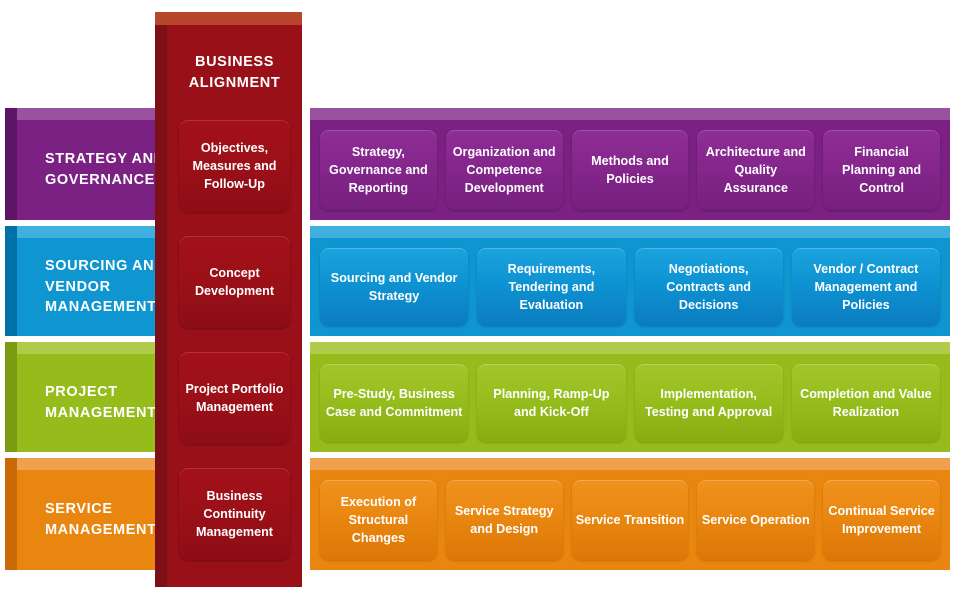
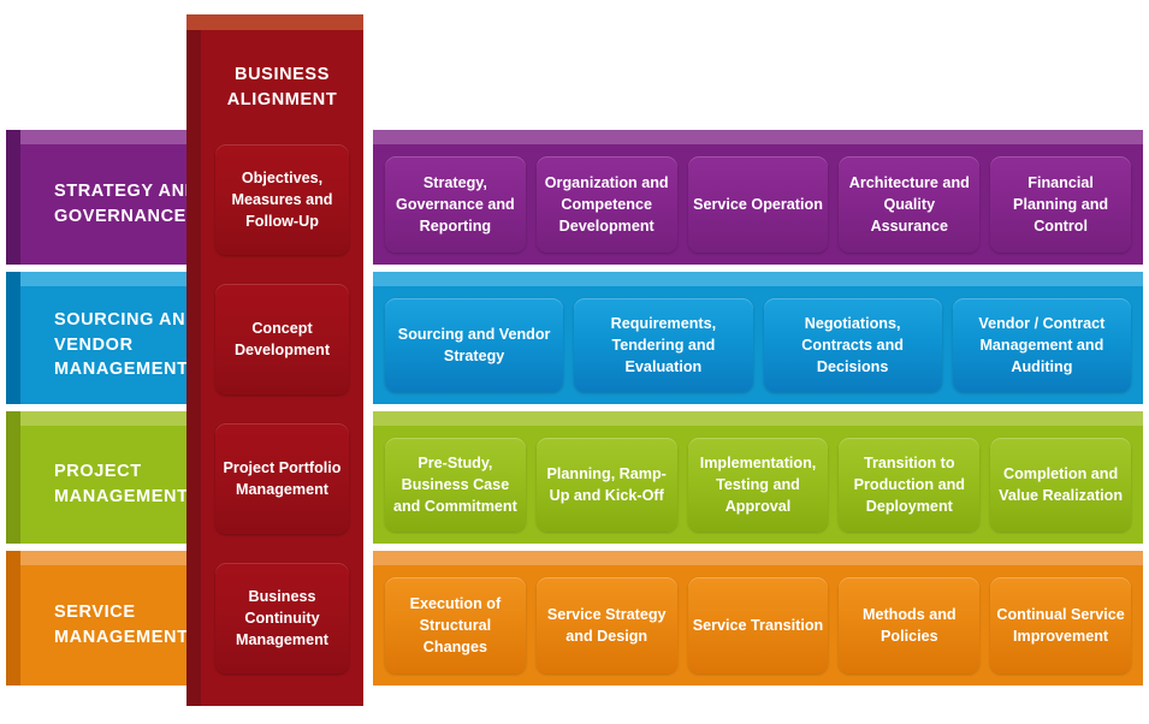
  STRATEGY AN GOVERNANCE
  Strategy, Governance and Reporting
  Organization and Competence Development
- Methods and Policies
+ Service Operation
  Architecture and Quality Assurance
  Financial Planning and Control
  SOURCING AN VENDOR MANAGEMENT
  Sourcing and Vendor Strategy
  Requirements, Tendering and Evaluation
  Negotiations, Contracts and Decisions
- Vendor / Contract Management and Policies
+ Vendor / Contract Management and Auditing
  PROJECT MANAGEMENT
  Pre-Study, Business Case and Commitment
  Planning, Ramp-Up and Kick-Off
  Implementation, Testing and Approval
+ Transition to Production and Deployment
  Completion and Value Realization
  SERVICE MANAGEMENT
  Execution of Structural Changes
  Service Strategy and Design
  Service Transition
- Service Operation
+ Methods and Policies
  Continual Service Improvement
  BUSINESS ALIGNMENT
  Objectives, Measures and Follow-Up
  Concept Development
  Project Portfolio Management
  Business Continuity Management
